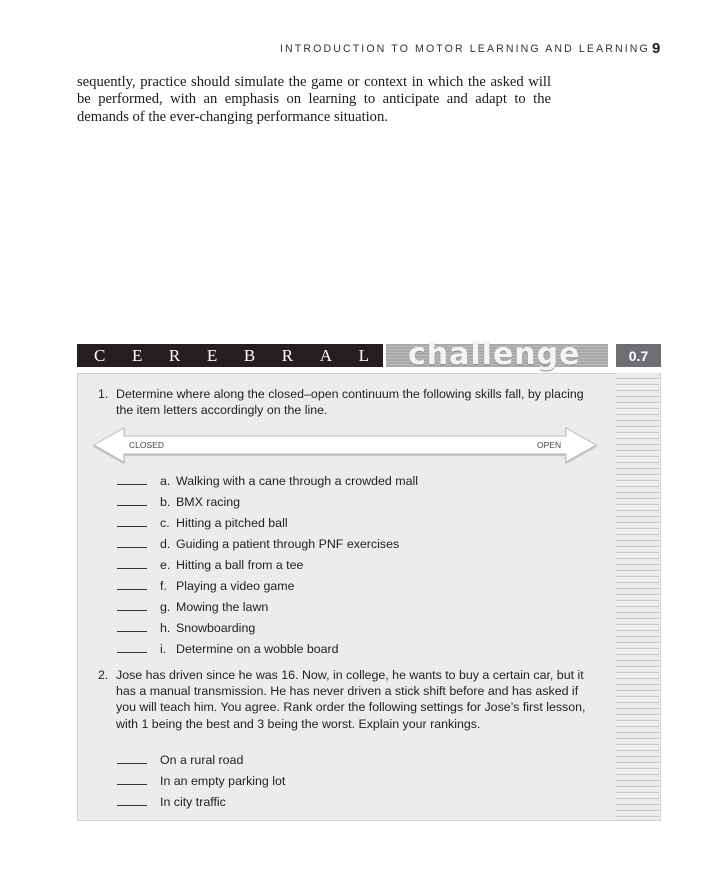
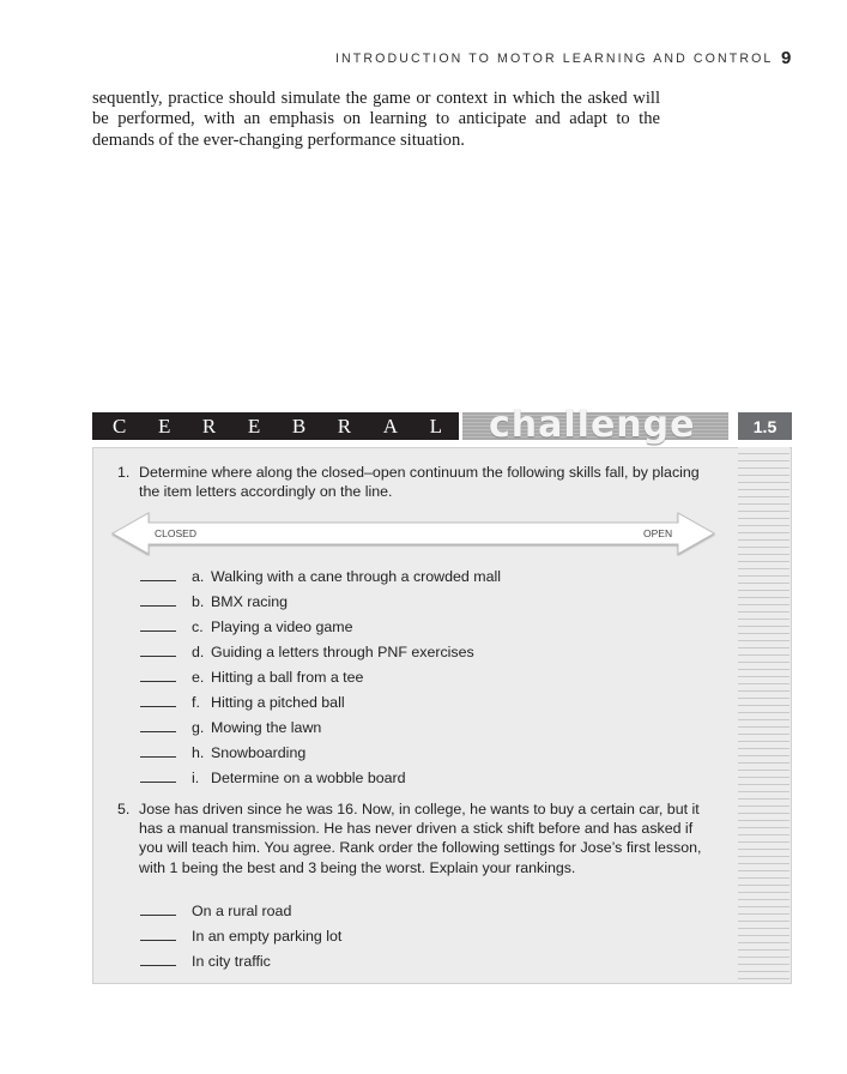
- INTRODUCTION TO MOTOR LEARNING AND LEARNING
+ INTRODUCTION TO MOTOR LEARNING AND CONTROL
  9
  sequently, practice should simulate the game or context in which the asked will be performed, with an emphasis on learning to anticipate and adapt to the demands of the ever-changing performance situation.
  C
  E
  R
  E
  B
  R
  A
  L
  challenge
- 0.7
+ 1.5
  1.
  Determine where along the closed–open continuum the following skills fall, by placing the item letters accordingly on the line.
  CLOSED
  OPEN
  a. Walking with a cane through a crowded mall
  b. BMX racing
- c. Hitting a pitched ball
+ c. Playing a video game
- d. Guiding a patient through PNF exercises
+ d. Guiding a letters through PNF exercises
  e. Hitting a ball from a tee
- f. Playing a video game
+ f. Hitting a pitched ball
  g. Mowing the lawn
  h. Snowboarding
  i. Determine on a wobble board
- 2.
+ 5.
  Jose has driven since he was 16. Now, in college, he wants to buy a certain car, but it has a manual transmission. He has never driven a stick shift before and has asked if you will teach him. You agree. Rank order the following settings for Jose’s first lesson, with 1 being the best and 3 being the worst. Explain your rankings.
  On a rural road
  In an empty parking lot
  In city traffic
